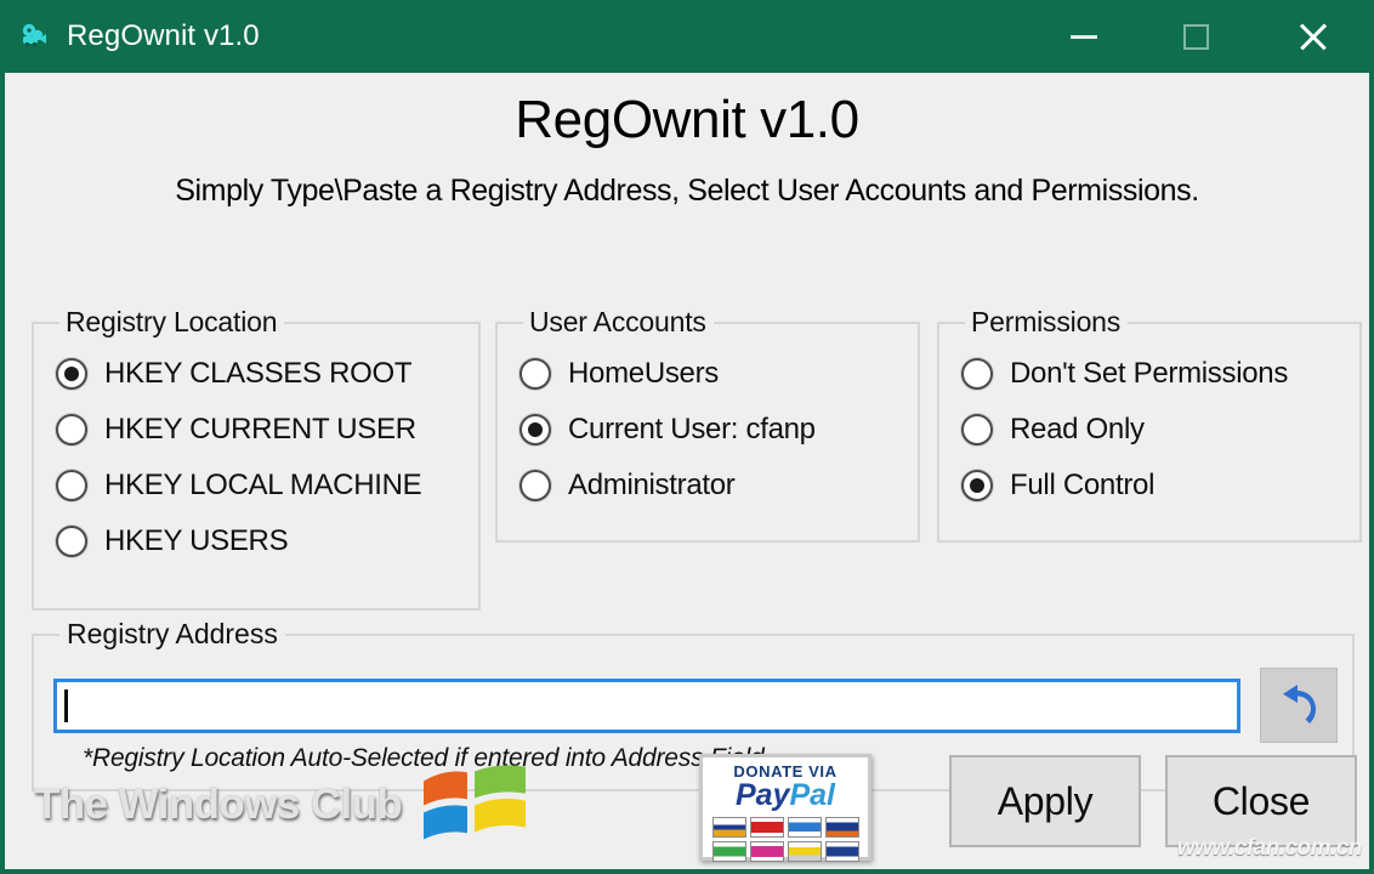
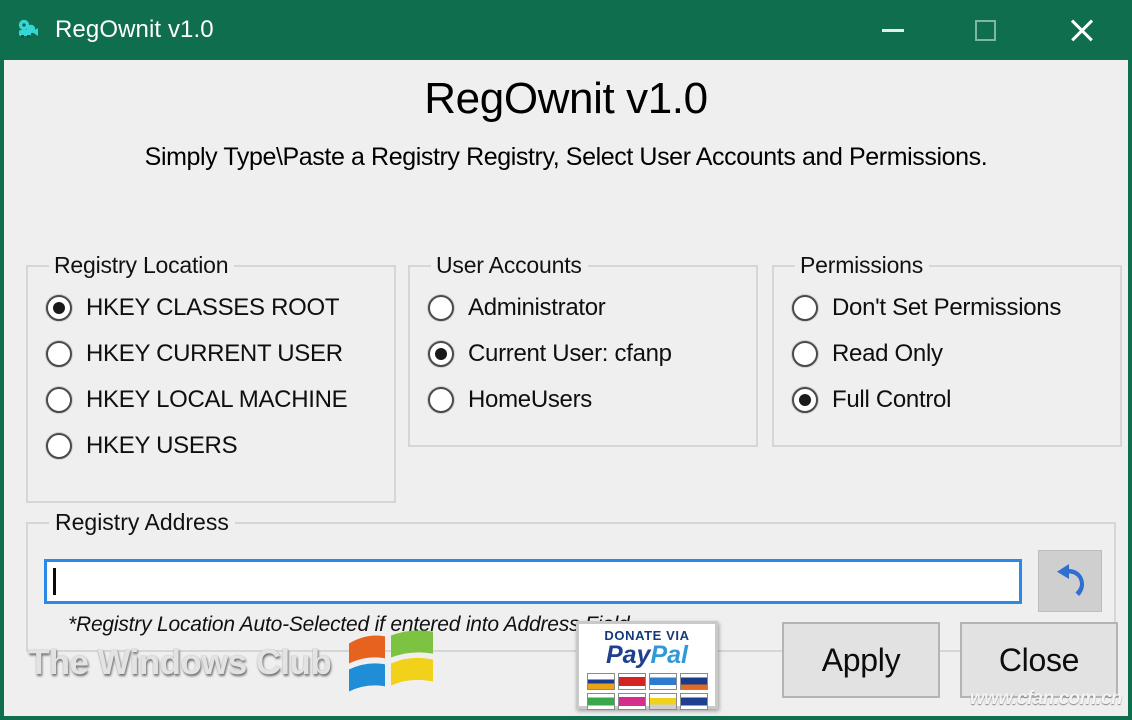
  RegOwnit v1.0
  RegOwnit v1.0
- Simply Type\Paste a Registry Address, Select User Accounts and Permissions.
+ Simply Type\Paste a Registry Registry, Select User Accounts and Permissions.
  Registry Location
  HKEY CLASSES ROOT
  HKEY CURRENT USER
  HKEY LOCAL MACHINE
  HKEY USERS
  User Accounts
- HomeUsers
+ Administrator
  Current User: cfanp
- Administrator
+ HomeUsers
  Permissions
  Don't Set Permissions
  Read Only
  Full Control
  Registry Address
  *Registry Location Auto-Selected if entered into Address
  The Windows Club
  DONATE VIA
  PayPal
  Apply
  Close
  www.cfan.com.cn
